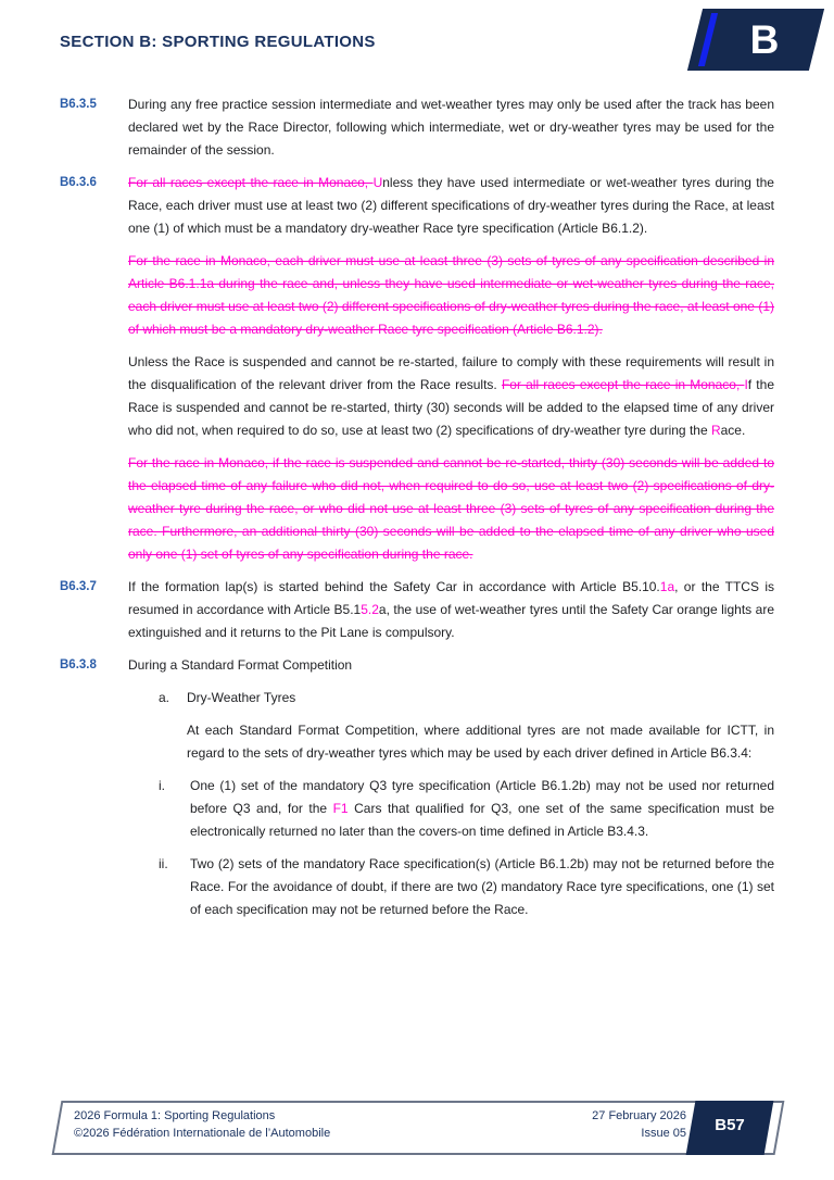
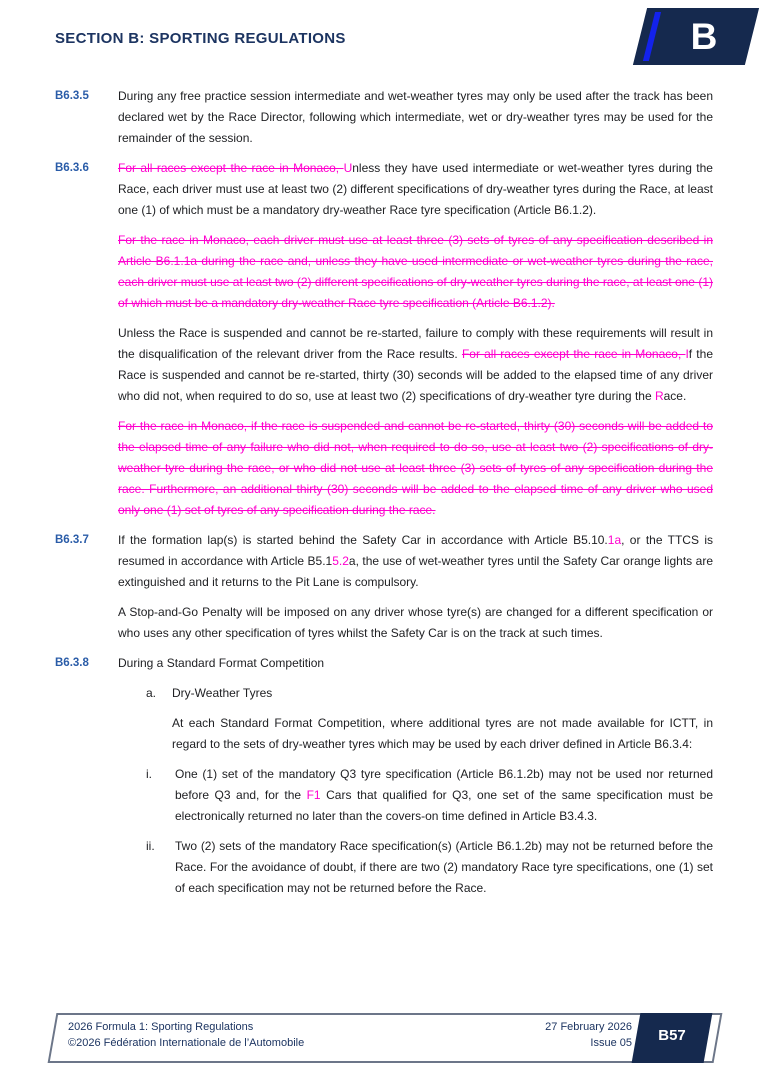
  SECTION B: SPORTING REGULATIONS
  B
  B6.3.5
  During any free practice session intermediate and wet-weather tyres may only be used after the track has been declared wet by the Race Director, following which intermediate, wet or dry-weather tyres may be used for the remainder of the session.
  B6.3.6
  For all races except the race in Monaco, Unless they have used intermediate or wet-weather tyres during the Race, each driver must use at least two (2) different specifications of dry-weather tyres during the Race, at least one (1) of which must be a mandatory dry-weather Race tyre specification (Article B6.1.2).
  For the race in Monaco, each driver must use at least three (3) sets of tyres of any specification described in Article B6.1.1a during the race and, unless they have used intermediate or wet-weather tyres during the race, each driver must use at least two (2) different specifications of dry-weather tyres during the race, at least one (1) of which must be a mandatory dry-weather Race tyre specification (Article B6.1.2).
  Unless the Race is suspended and cannot be re-started, failure to comply with these requirements will result in the disqualification of the relevant driver from the Race results. For all races except the race in Monaco, If the Race is suspended and cannot be re-started, thirty (30) seconds will be added to the elapsed time of any driver who did not, when required to do so, use at least two (2) specifications of dry-weather tyre during the Race.
  For the race in Monaco, if the race is suspended and cannot be re-started, thirty (30) seconds will be added to the elapsed time of any failure who did not, when required to do so, use at least two (2) specifications of dry-weather tyre during the race, or who did not use at least three (3) sets of tyres of any specification during the race. Furthermore, an additional thirty (30) seconds will be added to the elapsed time of any driver who used only one (1) set of tyres of any specification during the race.
  B6.3.7
  If the formation lap(s) is started behind the Safety Car in accordance with Article B5.10.1a, or the TTCS is resumed in accordance with Article B5.15.2a, the use of wet-weather tyres until the Safety Car orange lights are extinguished and it returns to the Pit Lane is compulsory.
+ A Stop-and-Go Penalty will be imposed on any driver whose tyre(s) are changed for a different specification or who uses any other specification of tyres whilst the Safety Car is on the track at such times.
  B6.3.8
  During a Standard Format Competition
  a.
  Dry-Weather Tyres
  At each Standard Format Competition, where additional tyres are not made available for ICTT, in regard to the sets of dry-weather tyres which may be used by each driver defined in Article B6.3.4:
  i.
  One (1) set of the mandatory Q3 tyre specification (Article B6.1.2b) may not be used nor returned before Q3 and, for the F1 Cars that qualified for Q3, one set of the same specification must be electronically returned no later than the covers-on time defined in Article B3.4.3.
  ii.
  Two (2) sets of the mandatory Race specification(s) (Article B6.1.2b) may not be returned before the Race. For the avoidance of doubt, if there are two (2) mandatory Race tyre specifications, one (1) set of each specification may not be returned before the Race.
  2026 Formula 1: Sporting Regulations
  ©2026 Fédération Internationale de l’Automobile
  27 February 2026
  Issue 05
  B57
